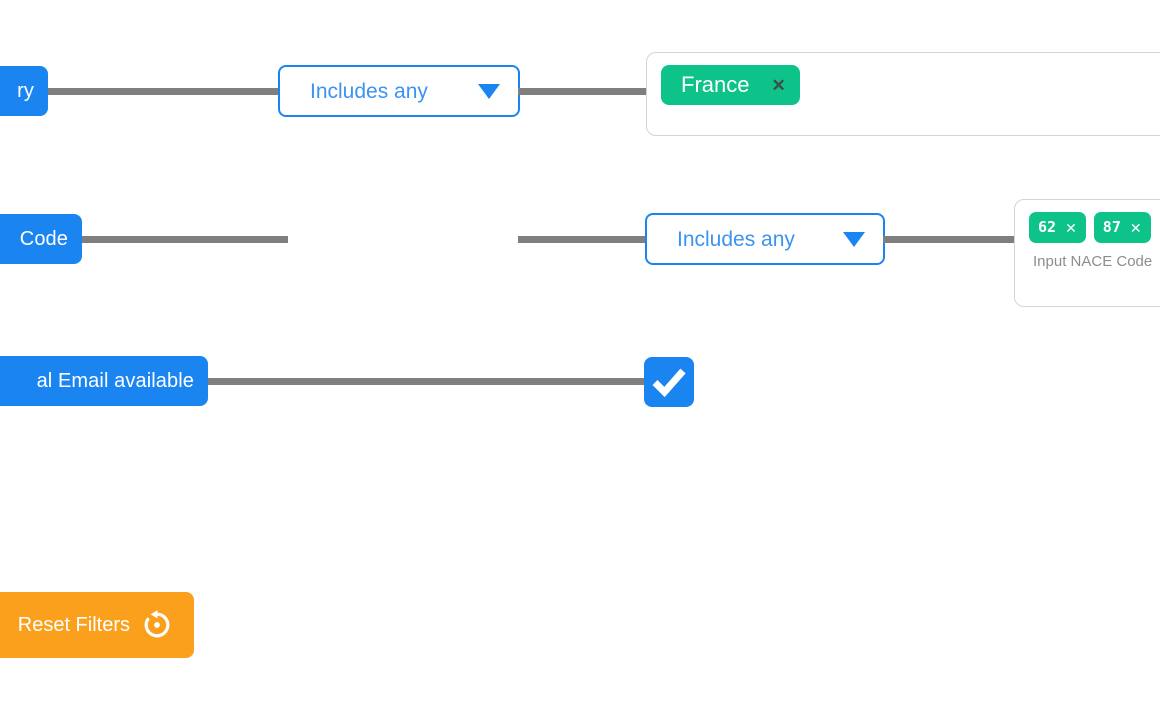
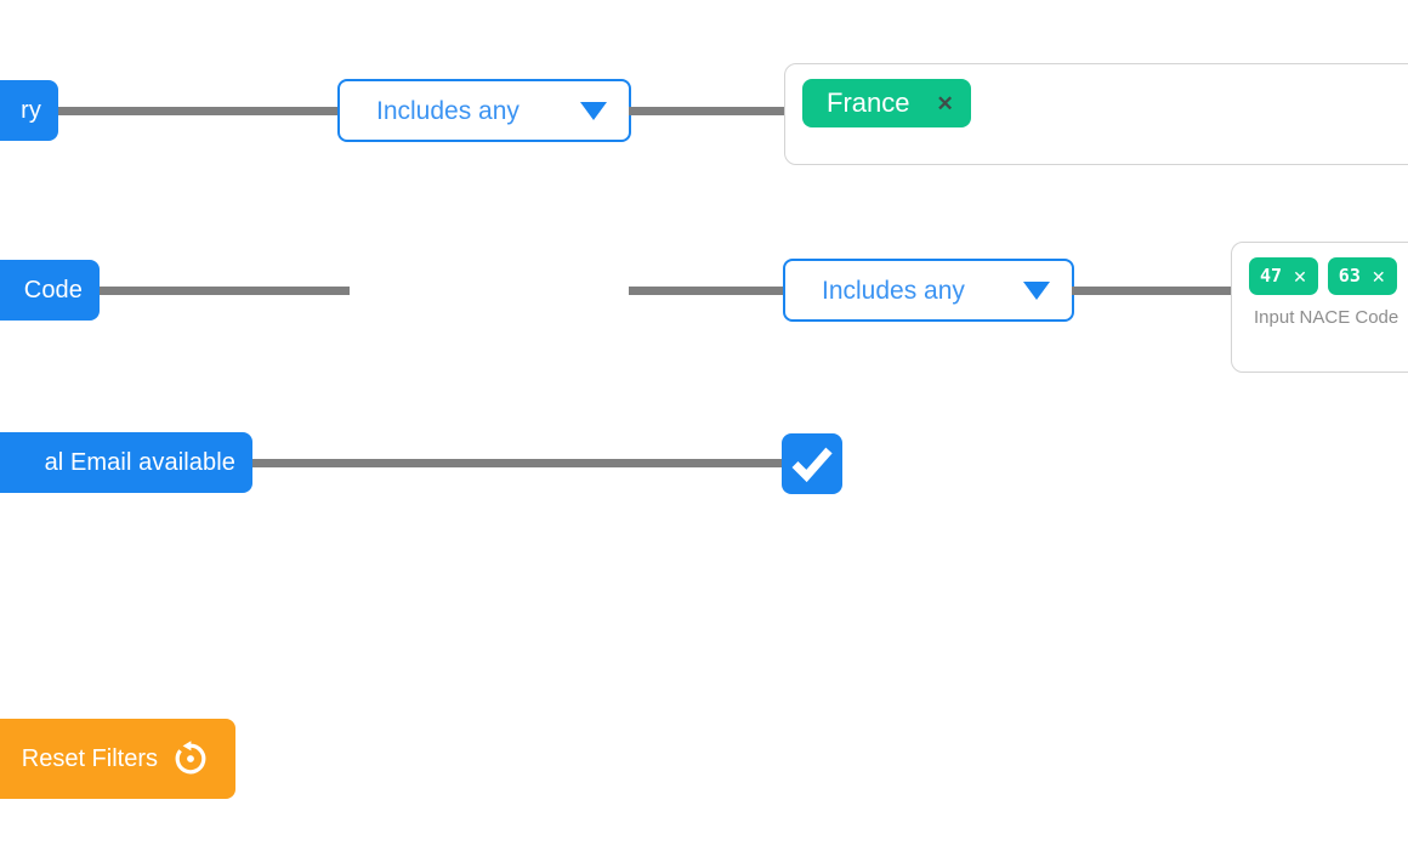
  ry
  Includes any
  France
  ✕
  Code
  Includes any
- 62
+ 47
  ✕
- 87
+ 63
  ✕
  Input NACE Code
  al Email available
  Reset Filters
